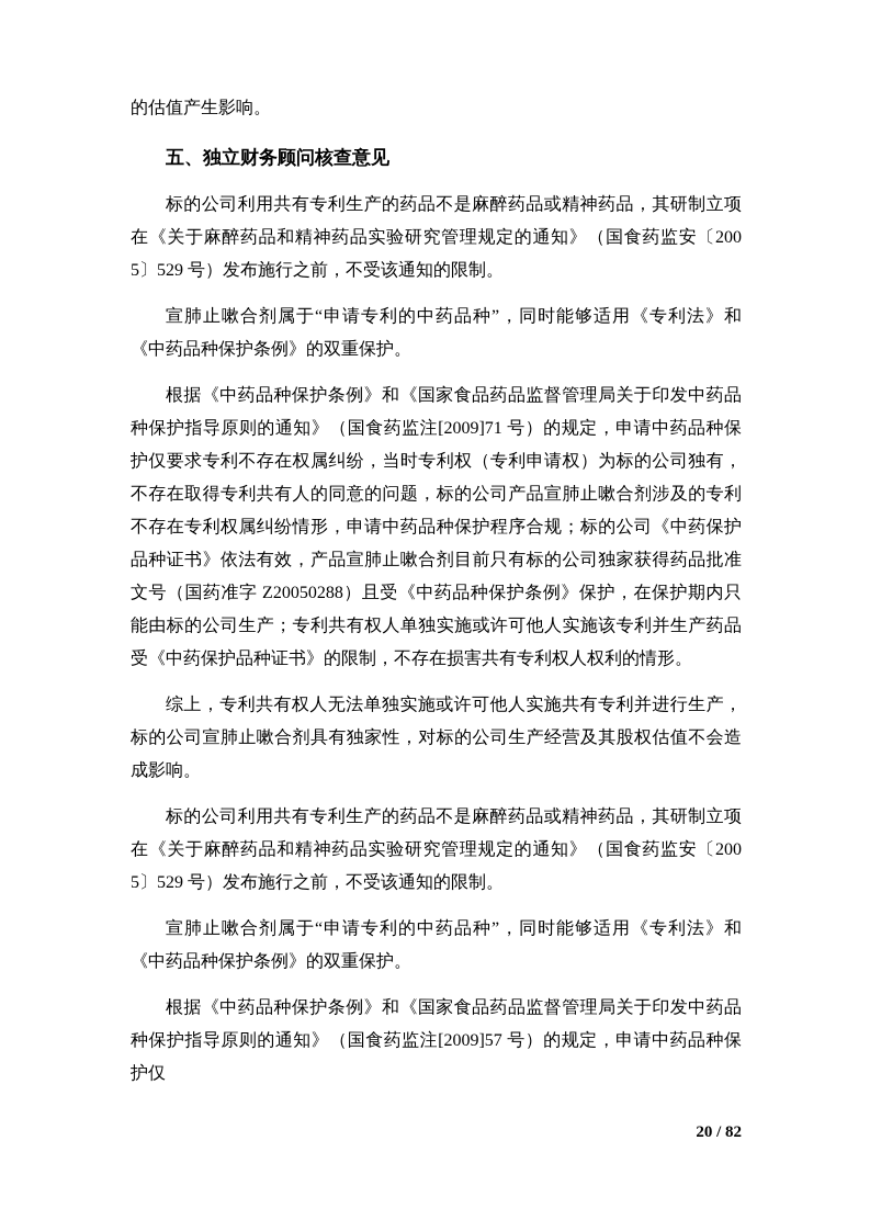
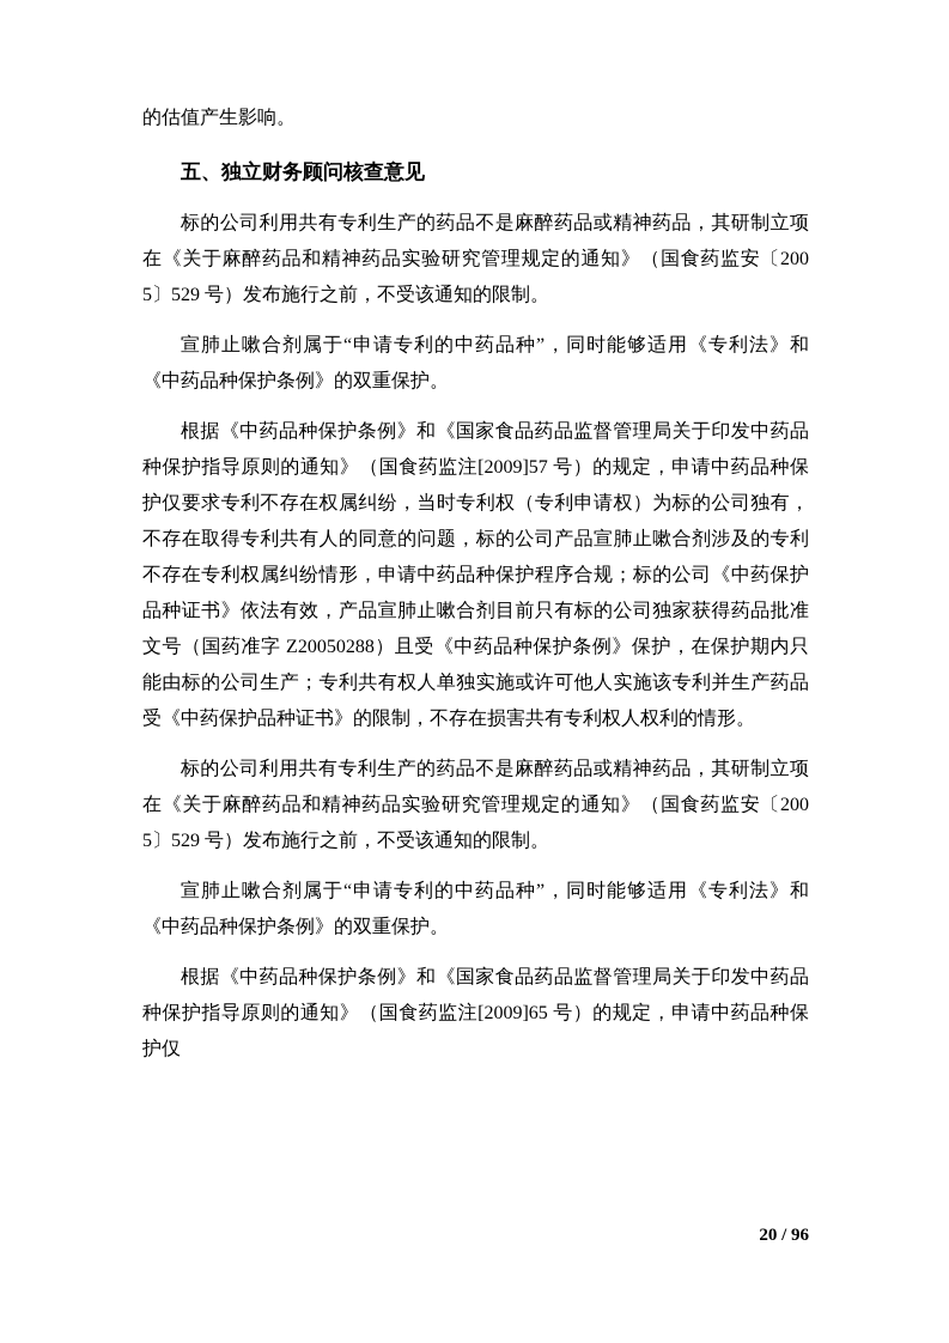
  的估值产生影响。
  五、独立财务顾问核查意见
  标的公司利用共有专利生产的药品不是麻醉药品或精神药品，其研制立项在《关于麻醉药品和精神药品实验研究管理规定的通知》（国食药监安〔2005〕529 号）发布施行之前，不受该通知的限制。
  宣肺止嗽合剂属于“申请专利的中药品种”，同时能够适用《专利法》和《中药品种保护条例》的双重保护。
- 根据《中药品种保护条例》和《国家食品药品监督管理局关于印发中药品种保护指导原则的通知》（国食药监注[2009]71 号）的规定，申请中药品种保护仅要求专利不存在权属纠纷，当时专利权（专利申请权）为标的公司独有，不存在取得专利共有人的同意的问题，标的公司产品宣肺止嗽合剂涉及的专利不存在专利权属纠纷情形，申请中药品种保护程序合规；标的公司《中药保护品种证书》依法有效，产品宣肺止嗽合剂目前只有标的公司独家获得药品批准文号（国药准字 Z20050288）且受《中药品种保护条例》保护，在保护期内只能由标的公司生产；专利共有权人单独实施或许可他人实施该专利并生产药品受《中药保护品种证书》的限制，不存在损害共有专利权人权利的情形。
+ 根据《中药品种保护条例》和《国家食品药品监督管理局关于印发中药品种保护指导原则的通知》（国食药监注[2009]57 号）的规定，申请中药品种保护仅要求专利不存在权属纠纷，当时专利权（专利申请权）为标的公司独有，不存在取得专利共有人的同意的问题，标的公司产品宣肺止嗽合剂涉及的专利不存在专利权属纠纷情形，申请中药品种保护程序合规；标的公司《中药保护品种证书》依法有效，产品宣肺止嗽合剂目前只有标的公司独家获得药品批准文号（国药准字 Z20050288）且受《中药品种保护条例》保护，在保护期内只能由标的公司生产；专利共有权人单独实施或许可他人实施该专利并生产药品受《中药保护品种证书》的限制，不存在损害共有专利权人权利的情形。
- 综上，专利共有权人无法单独实施或许可他人实施共有专利并进行生产，标的公司宣肺止嗽合剂具有独家性，对标的公司生产经营及其股权估值不会造成影响。
  标的公司利用共有专利生产的药品不是麻醉药品或精神药品，其研制立项在《关于麻醉药品和精神药品实验研究管理规定的通知》（国食药监安〔2005〕529 号）发布施行之前，不受该通知的限制。
  宣肺止嗽合剂属于“申请专利的中药品种”，同时能够适用《专利法》和《中药品种保护条例》的双重保护。
- 根据《中药品种保护条例》和《国家食品药品监督管理局关于印发中药品种保护指导原则的通知》（国食药监注[2009]57 号）的规定，申请中药品种保护仅
+ 根据《中药品种保护条例》和《国家食品药品监督管理局关于印发中药品种保护指导原则的通知》（国食药监注[2009]65 号）的规定，申请中药品种保护仅
- 20 / 82
+ 20 / 96
